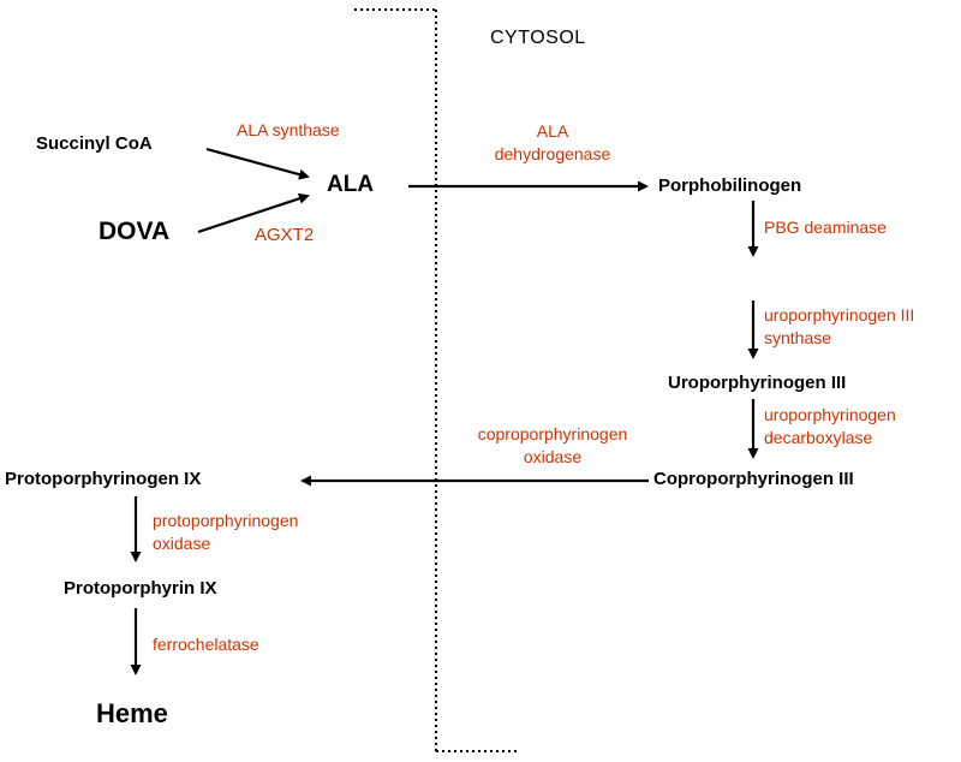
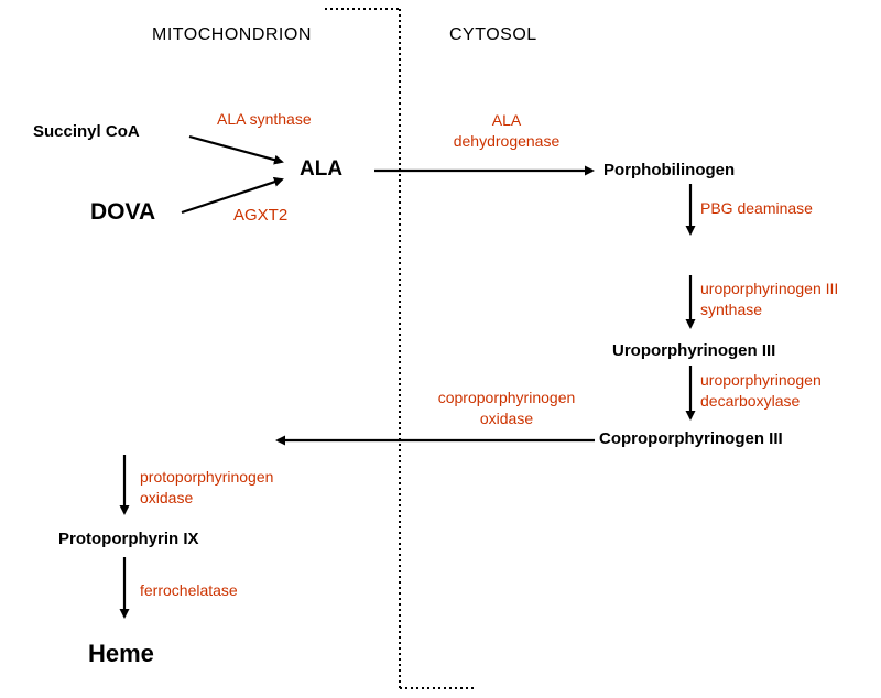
+ MITOCHONDRION
  CYTOSOL
  Succinyl CoA
  DOVA
  ALA
  Porphobilinogen
  Uroporphyrinogen III
  Coproporphyrinogen III
- Protoporphyrinogen IX
  Protoporphyrin IX
  Heme
  ALA synthase
  AGXT2
  ALA dehydrogenase
  PBG deaminase
  uroporphyrinogen III synthase
  uroporphyrinogen decarboxylase
  coproporphyrinogen oxidase
  protoporphyrinogen oxidase
  ferrochelatase
